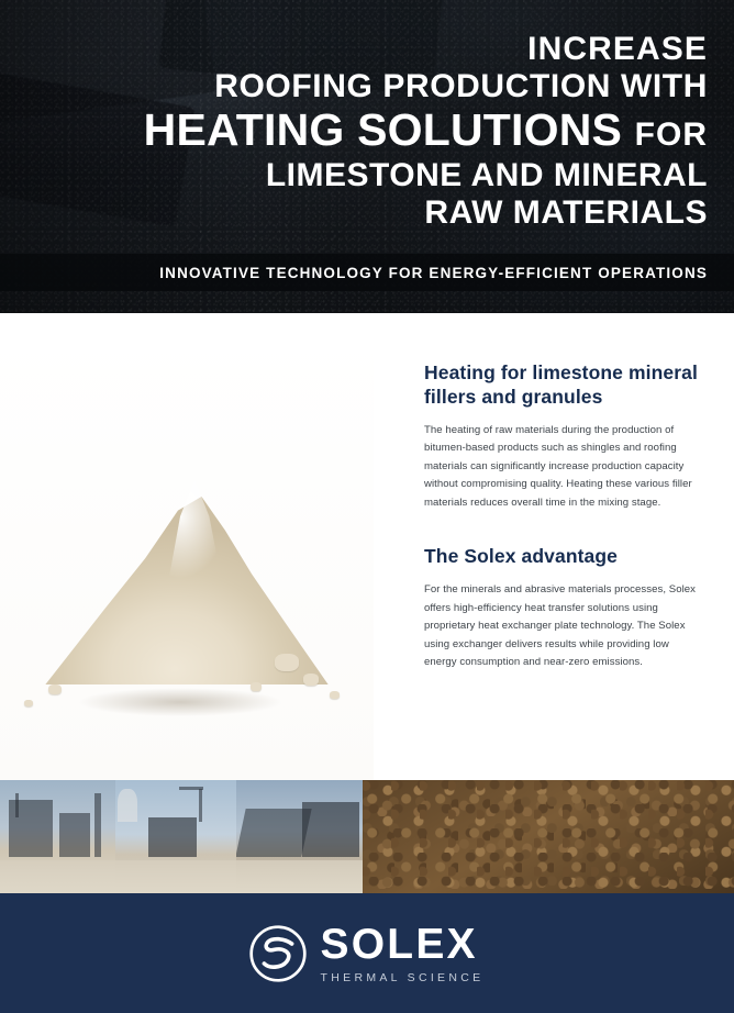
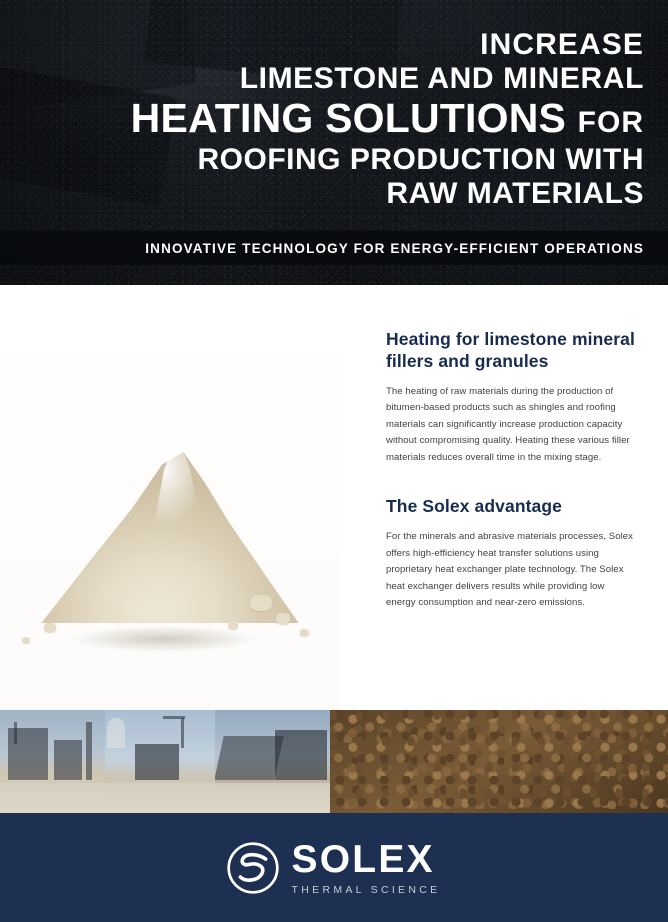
  INCREASE
- ROOFING PRODUCTION WITH
+ LIMESTONE AND MINERAL
  HEATING SOLUTIONS FOR
- LIMESTONE AND MINERAL
+ ROOFING PRODUCTION WITH
  RAW MATERIALS
  INNOVATIVE TECHNOLOGY FOR ENERGY-EFFICIENT OPERATIONS
  Heating for limestone mineral fillers and granules
  The heating of raw materials during the production of bitumen-based products such as shingles and roofing materials can significantly increase production capacity without compromising quality. Heating these various filler materials reduces overall time in the mixing stage.
  The Solex advantage
- For the minerals and abrasive materials processes, Solex offers high-efficiency heat transfer solutions using proprietary heat exchanger plate technology. The Solex using exchanger delivers results while providing low energy consumption and near-zero emissions.
+ For the minerals and abrasive materials processes, Solex offers high-efficiency heat transfer solutions using proprietary heat exchanger plate technology. The Solex heat exchanger delivers results while providing low energy consumption and near-zero emissions.
  SOLEX
  THERMAL SCIENCE
